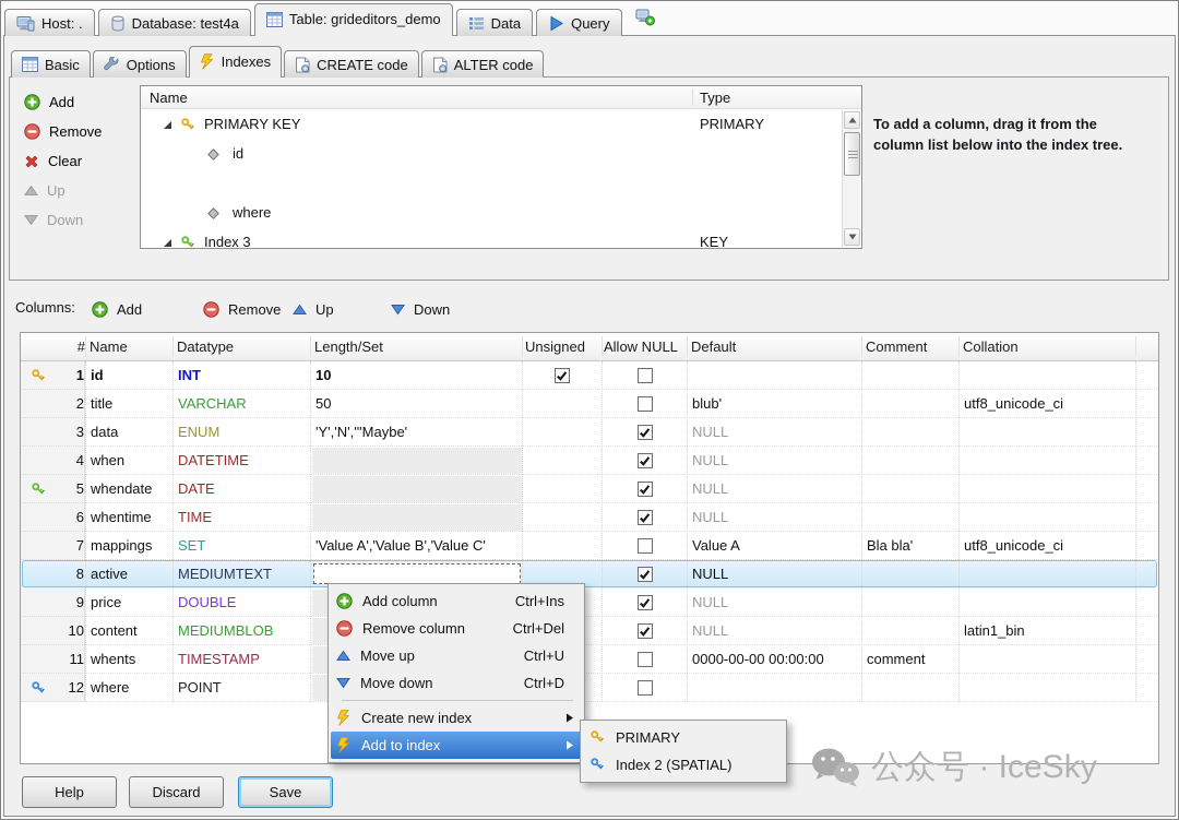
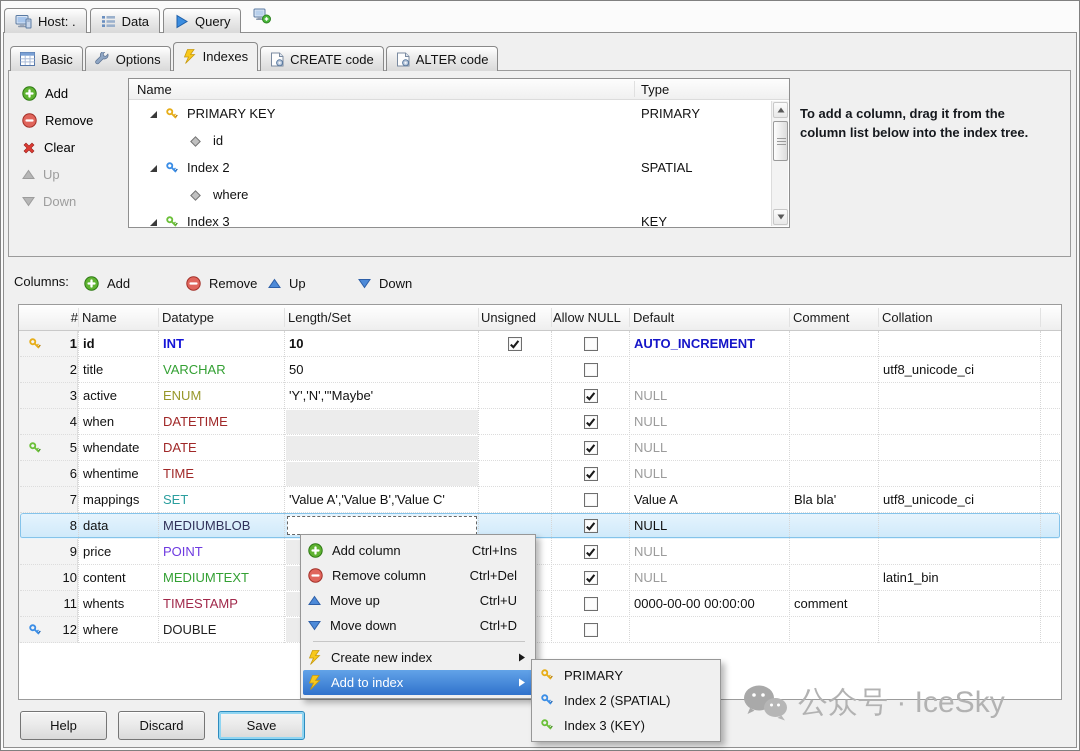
  Host: .
- Database: test4a
- Table: grideditors_demo
  Data
  Query
  Basic
  Options
  Indexes
  CREATE code
  ALTER code
  Add
  Remove
  Clear
  Up
  Down
  Name
  Type
  PRIMARY KEY
  PRIMARY
  id
+ Index 2
+ SPATIAL
  where
  Index 3
  KEY
  To add a column, drag it from the column list below into the index tree.
  Columns:
  Add
  Remove
  Up
  Down
  #
  Name
  Datatype
  Length/Set
  Unsigned
  Allow NULL
  Default
  Comment
  Collation
  1
  id
  INT
  10
+ AUTO_INCREMENT
  2
  title
  VARCHAR
  50
- blub'
  utf8_unicode_ci
  3
- data
+ active
  ENUM
  'Y','N','''Maybe'
  NULL
  4
  when
  DATETIME
  NULL
  5
  whendate
  DATE
  NULL
  6
  whentime
  TIME
  NULL
  7
  mappings
  SET
  'Value A','Value B','Value C'
  Value A
  Bla bla'
  utf8_unicode_ci
  8
- active
+ data
- MEDIUMTEXT
+ MEDIUMBLOB
  NULL
  9
  price
- DOUBLE
+ POINT
  NULL
  10
  content
- MEDIUMBLOB
+ MEDIUMTEXT
  NULL
  latin1_bin
  11
  whents
  TIMESTAMP
  0000-00-00 00:00:00
  comment
  12
  where
- POINT
+ DOUBLE
  Add column
  Ctrl+Ins
  Remove column
  Ctrl+Del
  Move up
  Ctrl+U
  Move down
  Ctrl+D
  Create new index
  Add to index
  PRIMARY
  Index 2 (SPATIAL)
+ Index 3 (KEY)
  Help
  Discard
  Save
  公众号 · IceSky
